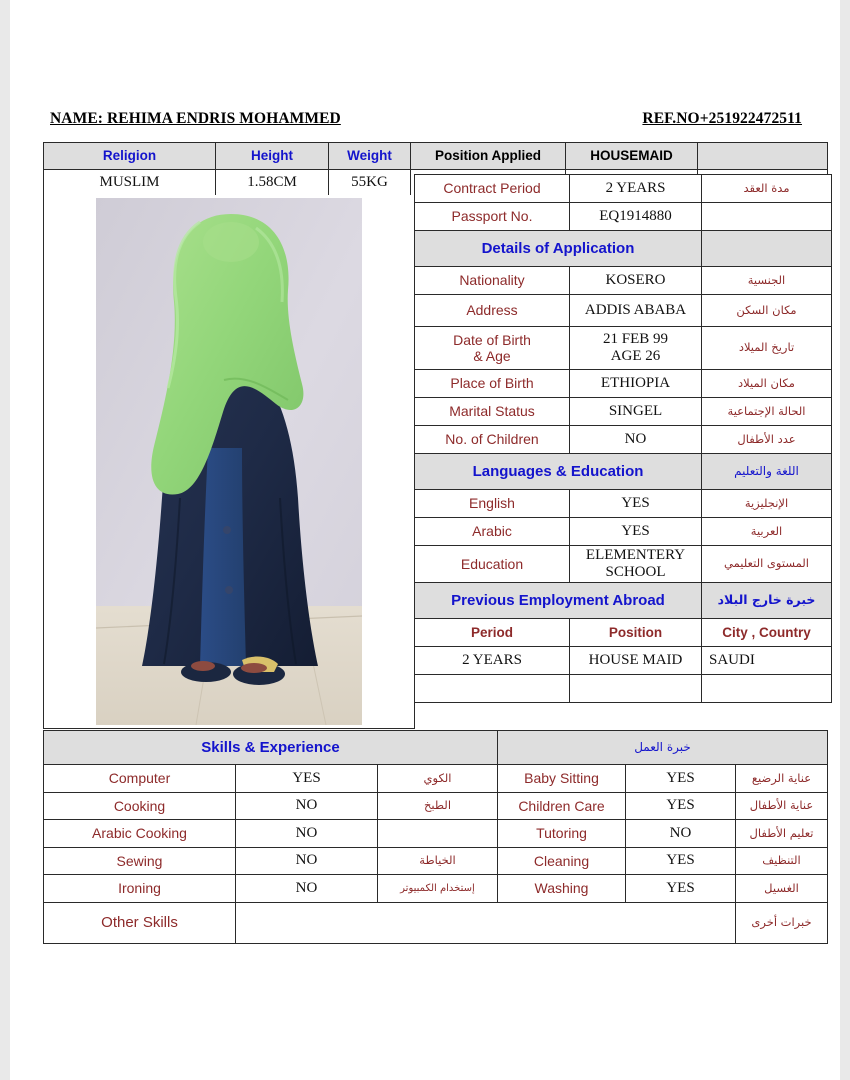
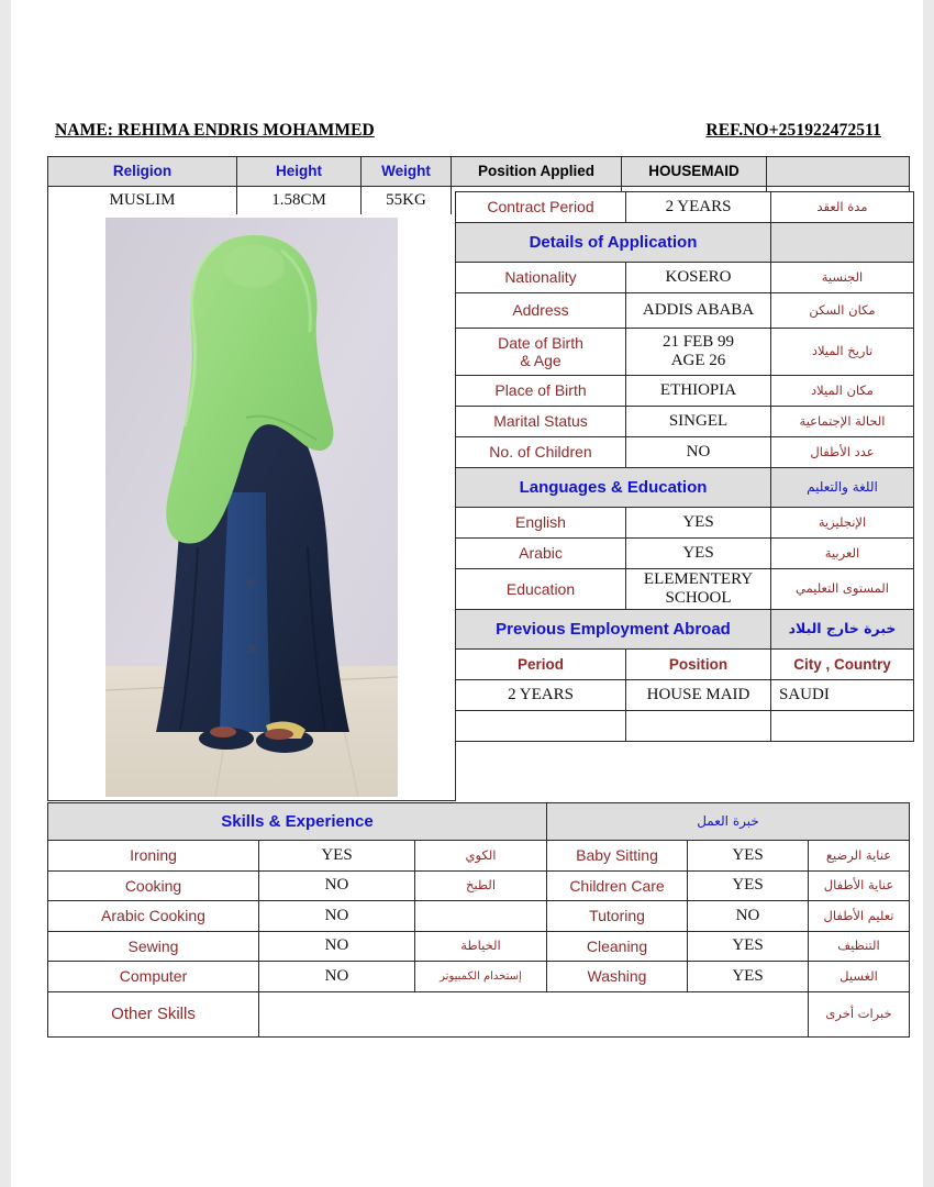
  NAME: REHIMA ENDRIS MOHAMMED
  REF.NO+251922472511
  Religion	Height	Weight	Position Applied	HOUSEMAID
  Contract Period	2 YEARS	مدة العقد
- Passport No.	EQ1914880
  Details of Application
  Nationality	KOSERO	الجنسية
  Address	ADDIS ABABA	مكان السكن
  Date of Birth & Age	21 FEB 99 AGE 26	تاريخ الميلاد
  Place of Birth	ETHIOPIA	مكان الميلاد
  Marital Status	SINGEL	الحالة الإجتماعية
  No. of Children	NO	عدد الأطفال
  Languages & Education	اللغة والتعليم
  English	YES	الإنجليزية
  Arabic	YES	العربية
  Education	ELEMENTERY SCHOOL	المستوى التعليمي
  Previous Employment Abroad	خبرة خارج البلاد
  Period	Position	City , Country
  2 YEARS	HOUSE MAID	SAUDI
  Skills & Experience	خبرة العمل
- Computer	YES	الكوي	Baby Sitting	YES	عناية الرضيع
+ Ironing	YES	الكوي	Baby Sitting	YES	عناية الرضيع
  Cooking	NO	الطبخ	Children Care	YES	عناية الأطفال
  Arabic Cooking	NO		Tutoring	NO	تعليم الأطفال
  Sewing	NO	الخياطة	Cleaning	YES	التنظيف
- Ironing	NO	إستخدام الكمبيوتر	Washing	YES	الغسيل
+ Computer	NO	إستخدام الكمبيوتر	Washing	YES	الغسيل
  Other Skills		خبرات أخرى
